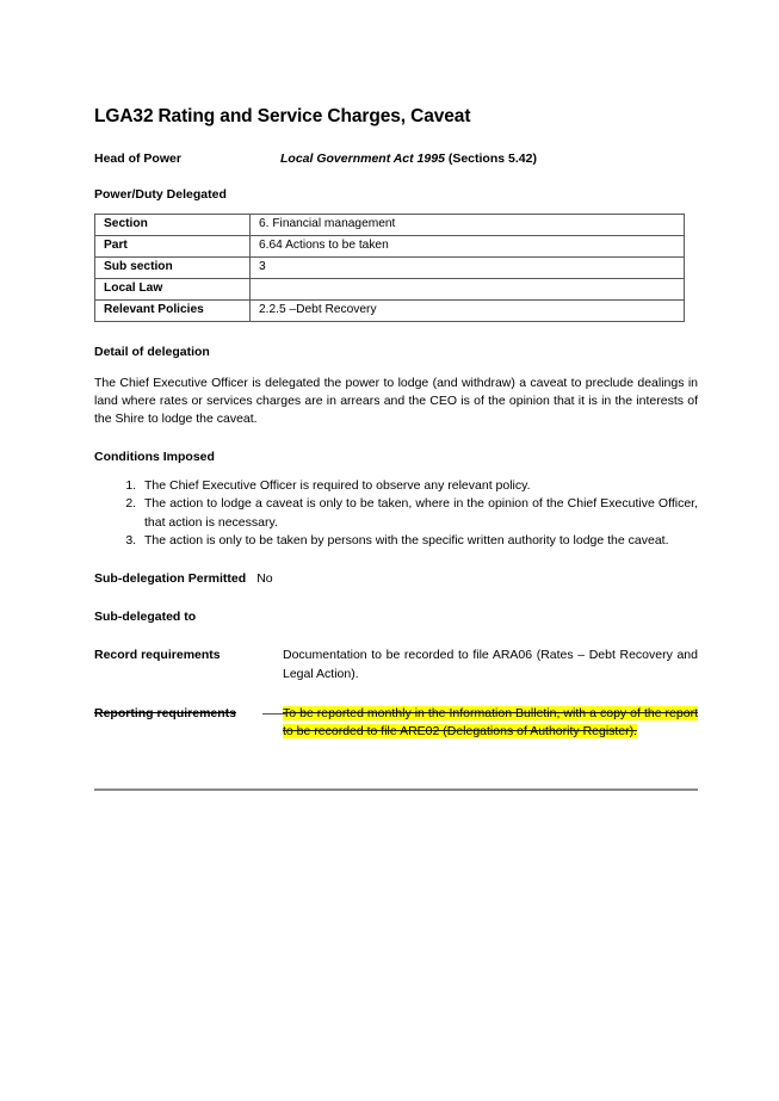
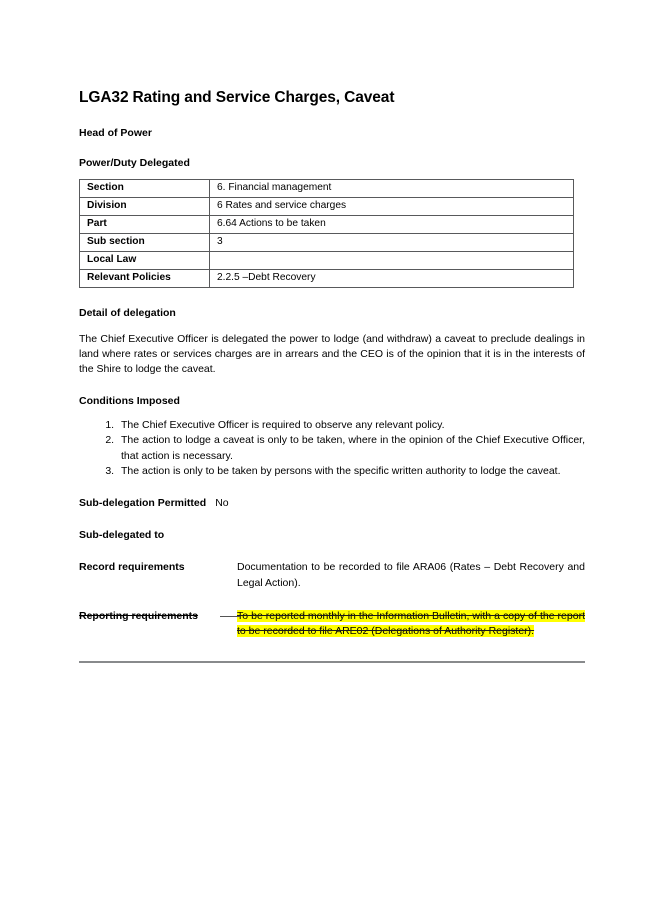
  LGA32 Rating and Service Charges, Caveat
  Head of Power
- Local Government Act 1995 (Sections 5.42)
  Power/Duty Delegated
  Section	6. Financial management
+ Division	6 Rates and service charges
  Part	6.64 Actions to be taken
  Sub section	3
  Local Law
  Relevant Policies	2.2.5 –Debt Recovery
  Detail of delegation
  The Chief Executive Officer is delegated the power to lodge (and withdraw) a caveat to preclude dealings in land where rates or services charges are in arrears and the CEO is of the opinion that it is in the interests of the Shire to lodge the caveat.
  Conditions Imposed
  The Chief Executive Officer is required to observe any relevant policy.
  The action to lodge a caveat is only to be taken, where in the opinion of the Chief Executive Officer, that action is necessary.
  The action is only to be taken by persons with the specific written authority to lodge the caveat.
  Sub-delegation Permitted No
  Sub-delegated to
  Record requirements
  Documentation to be recorded to file ARA06 (Rates – Debt Recovery and Legal Action).
  Reporting requirements
  o be reported monthly in the Information Bulletin, with a copy of the report to be recorded to file ARE02 (Delegations of Authority Register).
